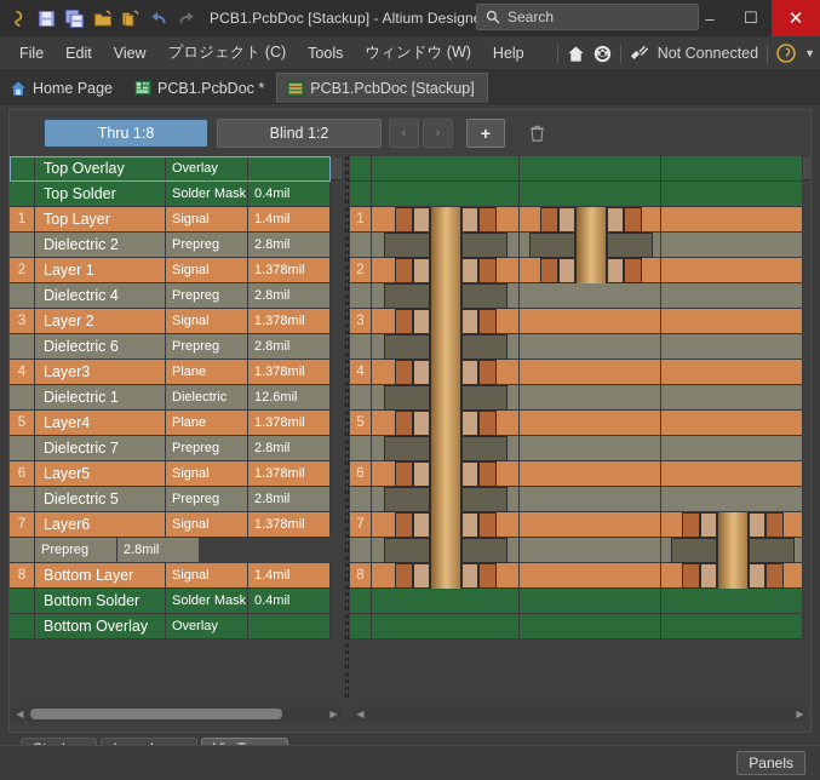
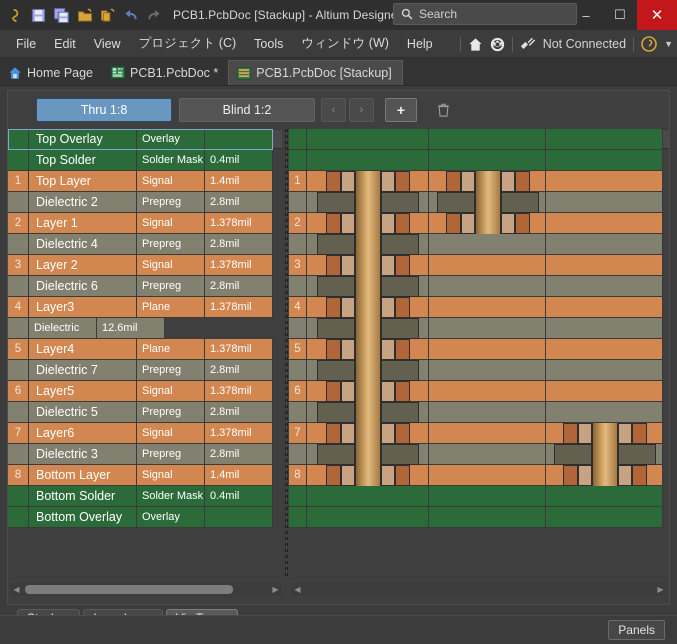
  PCB1.PcbDoc [Stackup] - Altium Design
  Search
  –
  ☐
  ✕
  File
  Edit
  View
  プロジェクト (C)
  Tools
  ウィンドウ (W)
  Help
  Not Connected
  ▼
  Home Page
  PCB1.PcbDoc *
  PCB1.PcbDoc [Stackup]
  Thru 1:8
  Blind 1:2
  ‹
  ›
  +
  Top Overlay
  Overlay
  Top Solder
  Solder Mask
  0.4mil
  1
  Top Layer
  Signal
  1.4mil
  Dielectric 2
  Prepreg
  2.8mil
  2
  Layer 1
  Signal
  1.378mil
  Dielectric 4
  Prepreg
  2.8mil
  3
  Layer 2
  Signal
  1.378mil
  Dielectric 6
  Prepreg
  2.8mil
  4
  Layer3
  Plane
  1.378mil
- Dielectric 1
  Dielectric
  12.6mil
  5
  Layer4
  Plane
  1.378mil
  Dielectric 7
  Prepreg
  2.8mil
  6
  Layer5
  Signal
  1.378mil
  Dielectric 5
  Prepreg
  2.8mil
  7
  Layer6
  Signal
  1.378mil
+ Dielectric 3
  Prepreg
  2.8mil
  8
  Bottom Layer
  Signal
  1.4mil
  Bottom Solder
  Solder Mask
  0.4mil
  Bottom Overlay
  Overlay
  1
  2
  3
  4
  5
  6
  7
  8
  ◀
  ▶
  ◀
  ▶
  Panels
